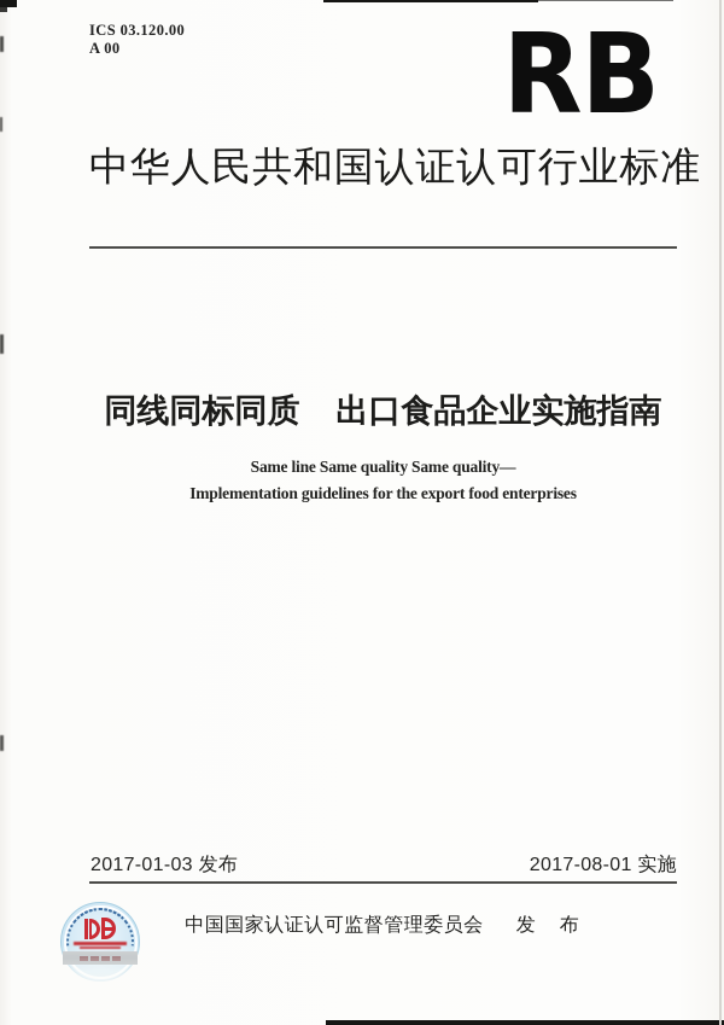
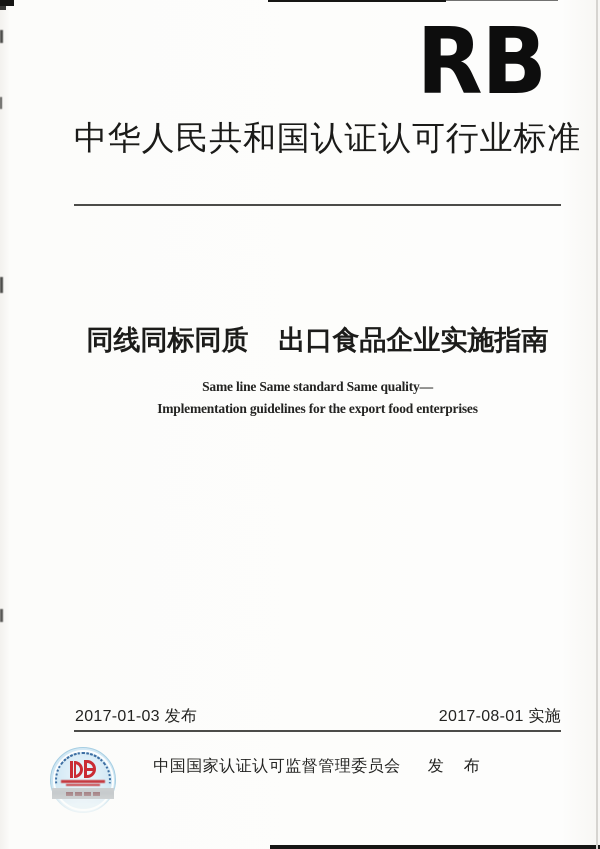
- ICS 03.120.00
- A 00
  RB
  中华人民共和国认证认可行业标准
  同线同标同质 出口食品企业实施指南
- Same line Same quality Same quality—
+ Same line Same standard Same quality—
  Implementation guidelines for the export food enterprises
  2017-01-03 发布
  2017-08-01 实施
  中国国家认证认可监督管理委员会 发 布
